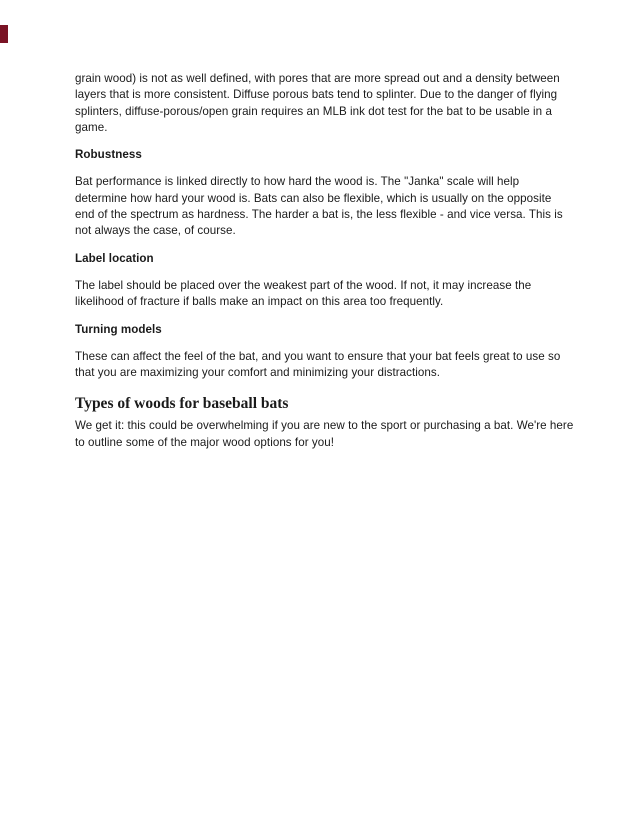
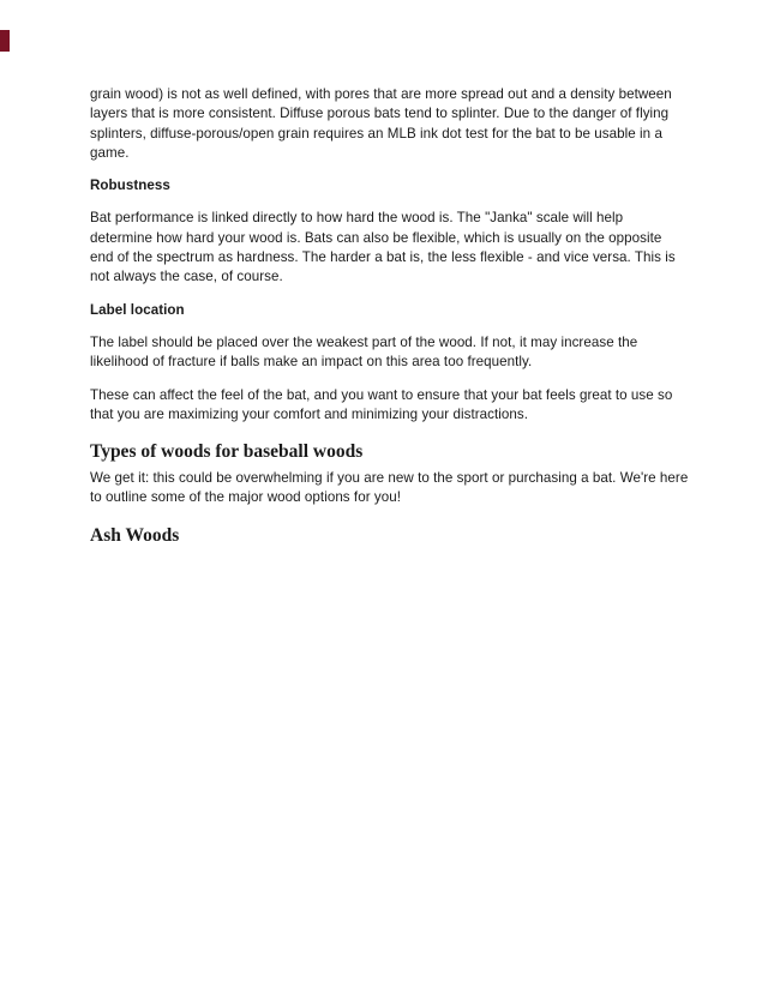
  grain wood) is not as well defined, with pores that are more spread out and a density between
  layers that is more consistent. Diffuse porous bats tend to splinter. Due to the danger of flying
  splinters, diffuse-porous/open grain requires an MLB ink dot test for the bat to be usable in a
  game.
  Robustness
  Bat performance is linked directly to how hard the wood is. The "Janka" scale will help
  determine how hard your wood is. Bats can also be flexible, which is usually on the opposite
  end of the spectrum as hardness. The harder a bat is, the less flexible - and vice versa. This is
  not always the case, of course.
  Label location
  The label should be placed over the weakest part of the wood. If not, it may increase the
  likelihood of fracture if balls make an impact on this area too frequently.
- Turning models
  These can affect the feel of the bat, and you want to ensure that your bat feels great to use so
  that you are maximizing your comfort and minimizing your distractions.
- Types of woods for baseball bats
+ Types of woods for baseball woods
  We get it: this could be overwhelming if you are new to the sport or purchasing a bat. We're here
  to outline some of the major wood options for you!
+ Ash Woods
